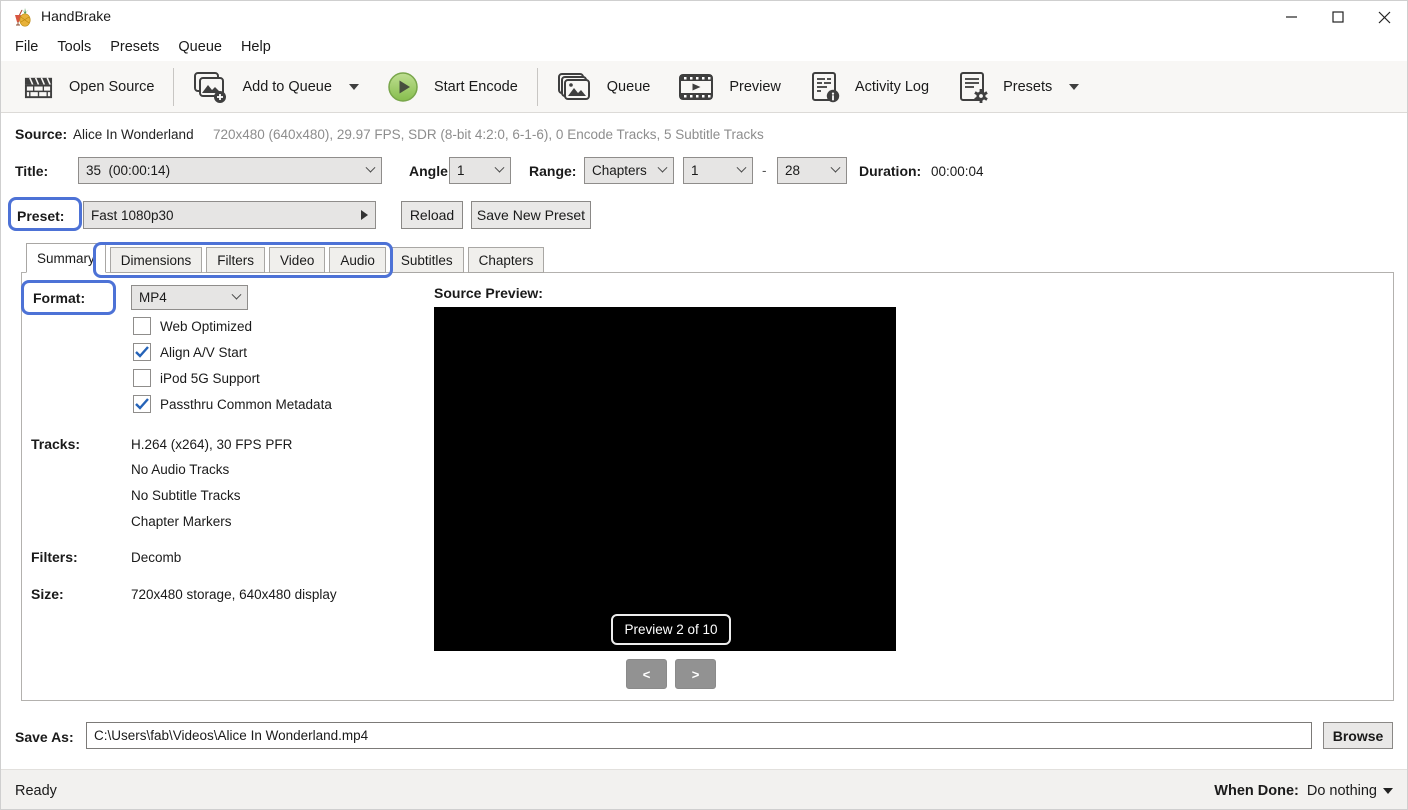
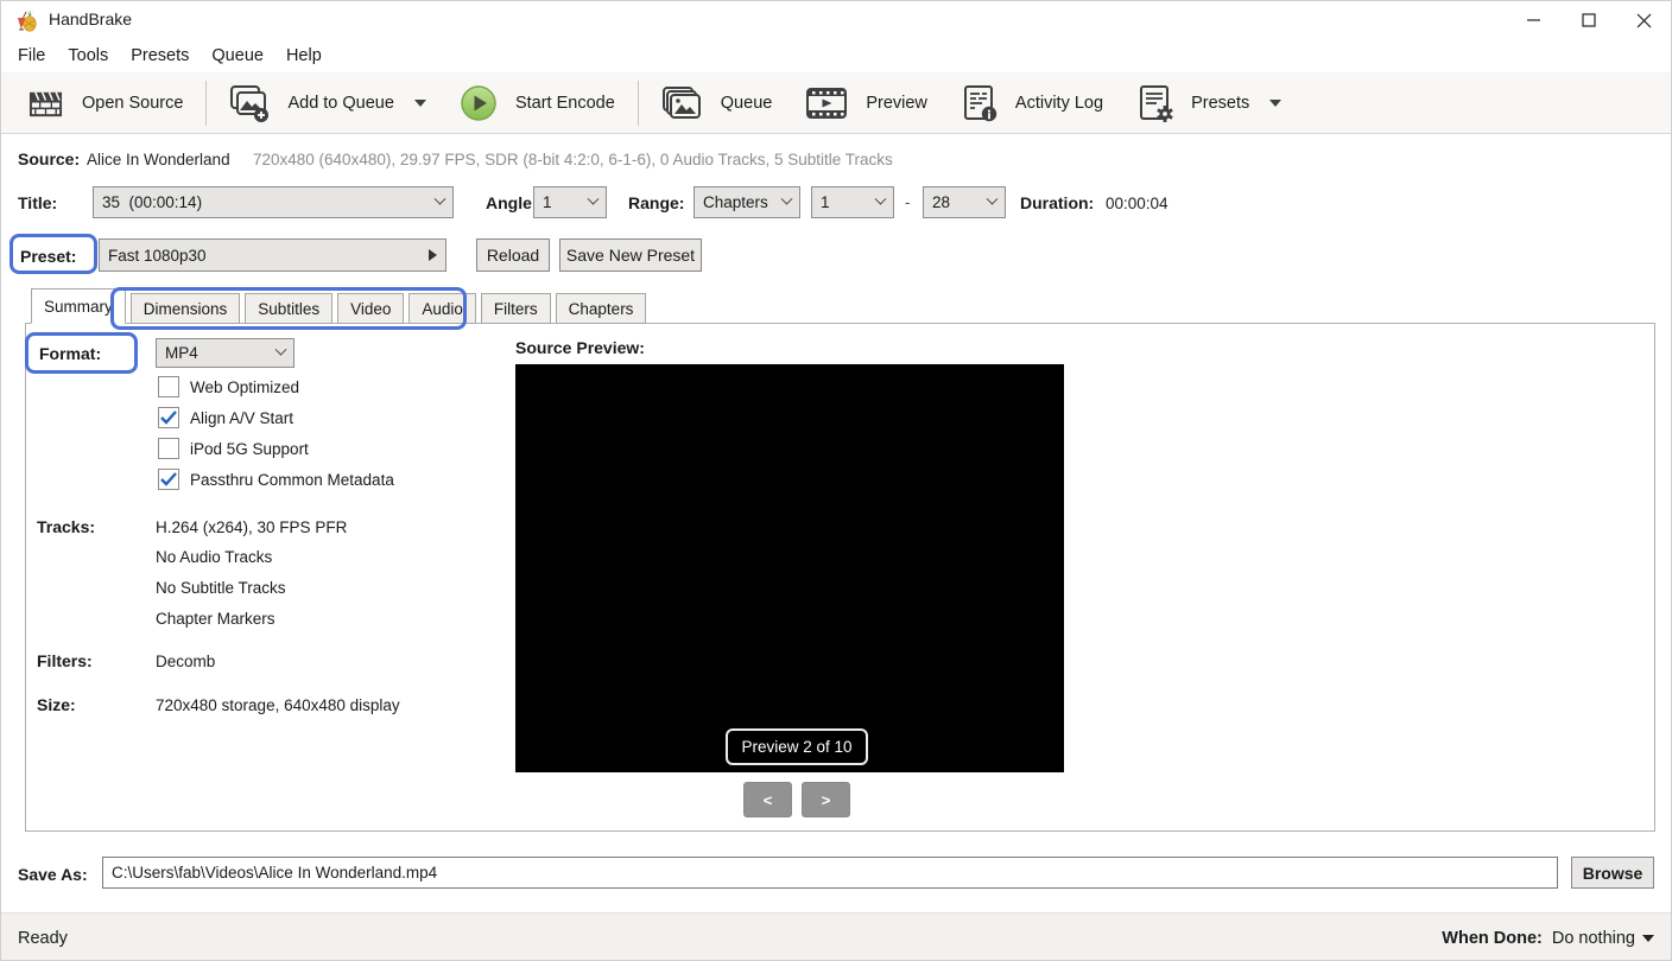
  HandBrake
  File
  Tools
  Presets
  Queue
  Help
  Open Source
  Add to Queue
  Start Encode
  Queue
  Preview
  Activity Log
  Presets
  Source:
  Alice In Wonderland
- 720x480 (640x480), 29.97 FPS, SDR (8-bit 4:2:0, 6-1-6), 0 Encode Tracks, 5 Subtitle Tracks
+ 720x480 (640x480), 29.97 FPS, SDR (8-bit 4:2:0, 6-1-6), 0 Audio Tracks, 5 Subtitle Tracks
  Title:
  35 (00:00:14)
  Angle
  1
  Range:
  Chapters
  1
  -
  28
  Duration:
  00:00:04
  Preset:
  Fast 1080p30
  Reload
  Save New Preset
  Summary
  Dimensions
- Filters
+ Subtitles
  Video
  Audio
- Subtitles
+ Filters
  Chapters
  Format:
  MP4
  Web Optimized
  Align A/V Start
  iPod 5G Support
  Passthru Common Metadata
  Tracks:
  H.264 (x264), 30 FPS PFR
  No Audio Tracks
  No Subtitle Tracks
  Chapter Markers
  Filters:
  Decomb
  Size:
  720x480 storage, 640x480 display
  Source Preview:
  Preview 2 of 10
  <
  >
  Save As:
  C:\Users\fab\Videos\Alice In Wonderland.mp4
  Browse
  Ready
  When Done:
  Do nothing
